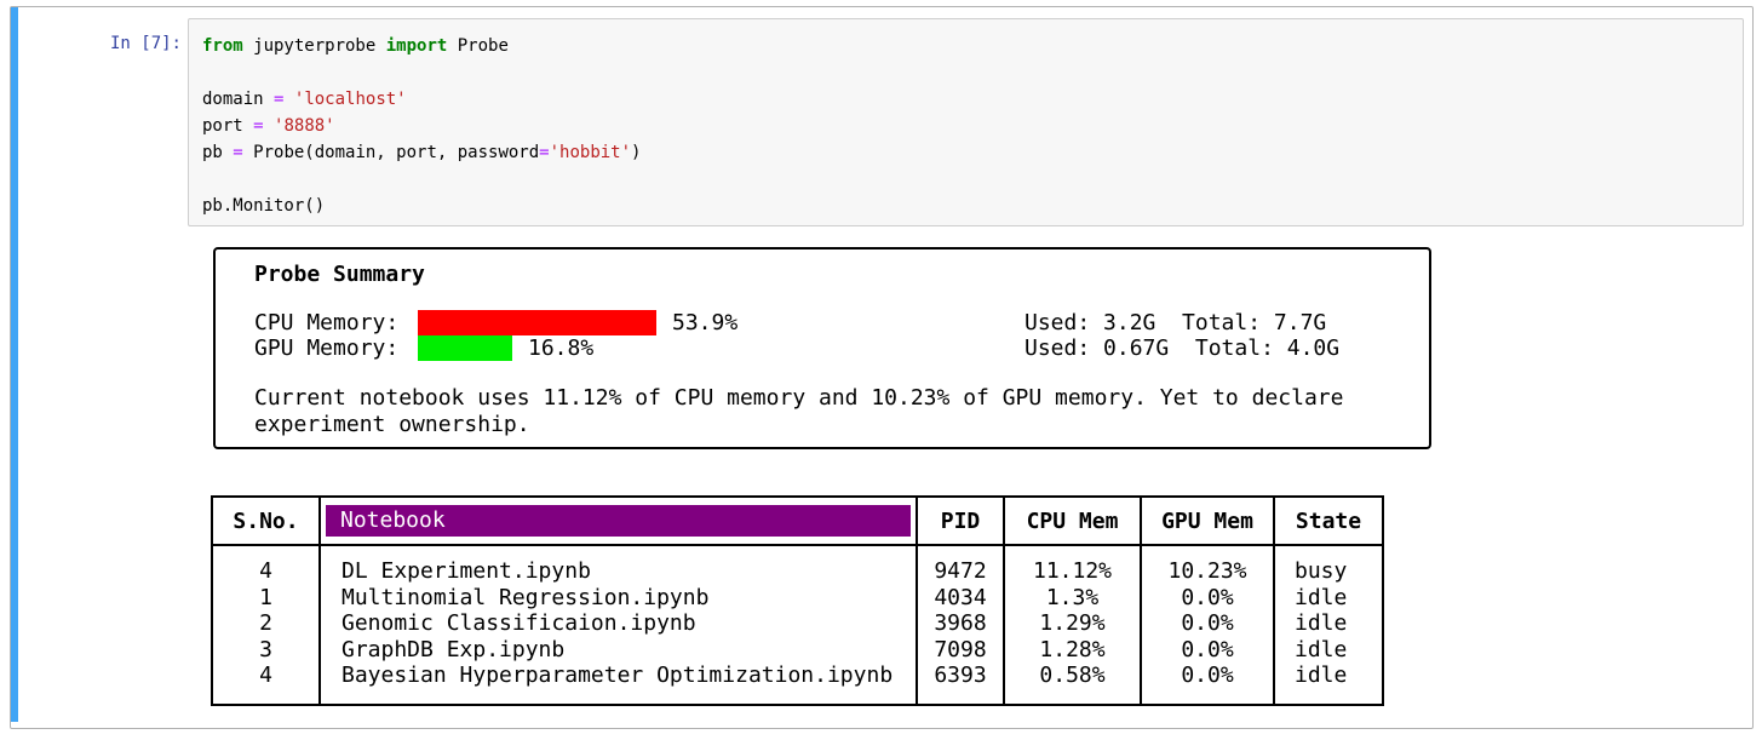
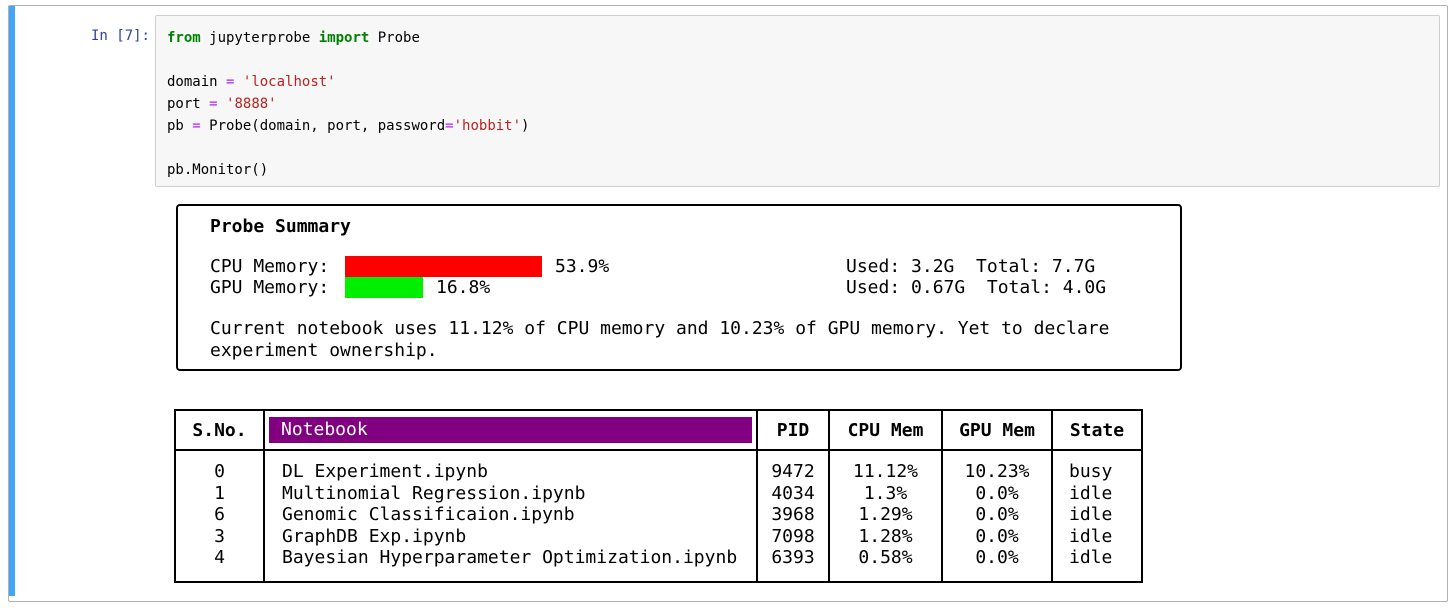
  In [7]:
  from jupyterprobe import Probe
  domain = 'localhost'
  port = '8888'
  pb = Probe(domain, port, password='hobbit')
  pb.Monitor()
  Probe Summary
  CPU Memory:
  53.9%
  Used: 3.2G Total: 7.7G
  GPU Memory:
  16.8%
  Used: 0.67G Total: 4.0G
  Current notebook uses 11.12% of CPU memory and 10.23% of GPU memory. Yet to declare experiment ownership.
  S.No.	Notebook	PID	CPU Mem	GPU Mem	State
- 4	DL Experiment.ipynb	9472	11.12%	10.23%	busy
+ 0	DL Experiment.ipynb	9472	11.12%	10.23%	busy
  1	Multinomial Regression.ipynb	4034	1.3%	0.0%	idle
- 2	Genomic Classificaion.ipynb	3968	1.29%	0.0%	idle
+ 6	Genomic Classificaion.ipynb	3968	1.29%	0.0%	idle
  3	GraphDB Exp.ipynb	7098	1.28%	0.0%	idle
  4	Bayesian Hyperparameter Optimization.ipynb	6393	0.58%	0.0%	idle
